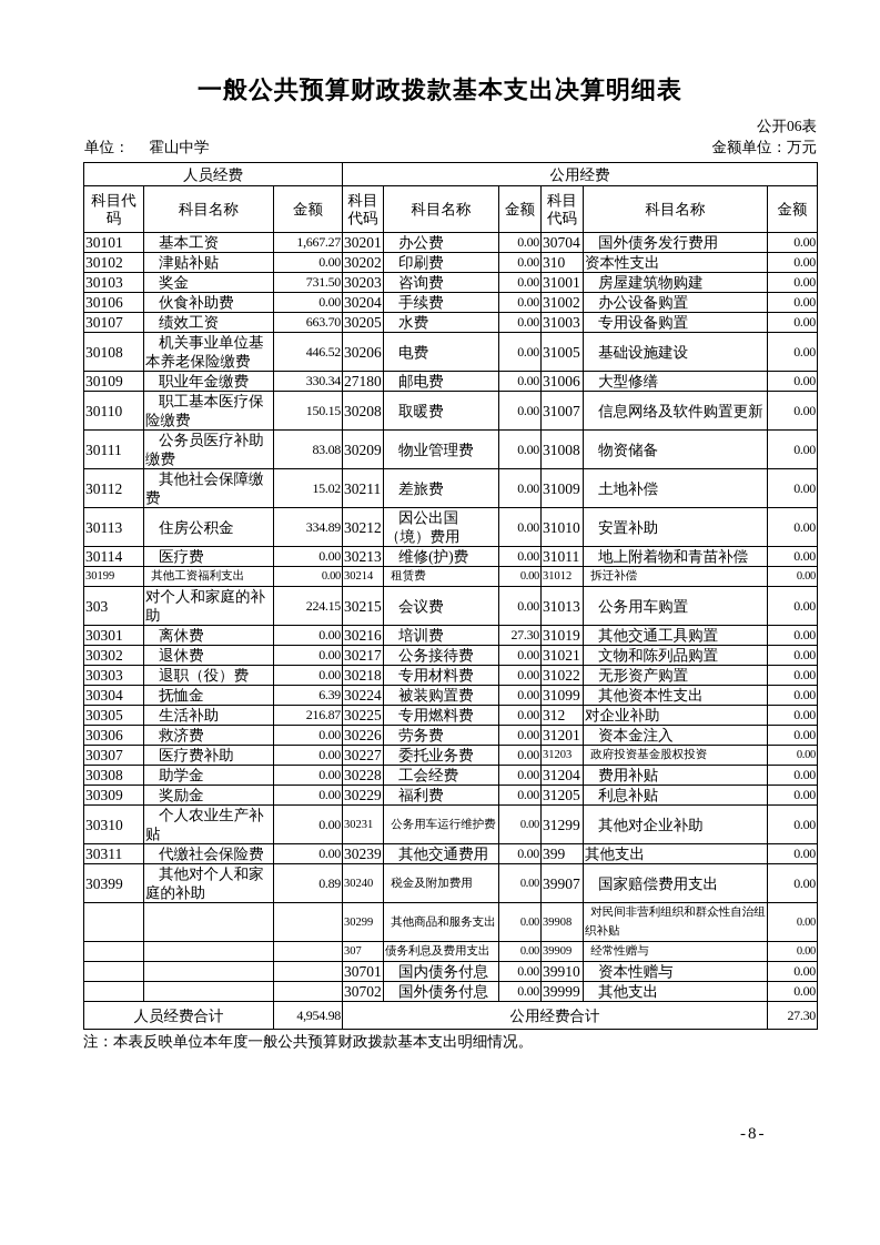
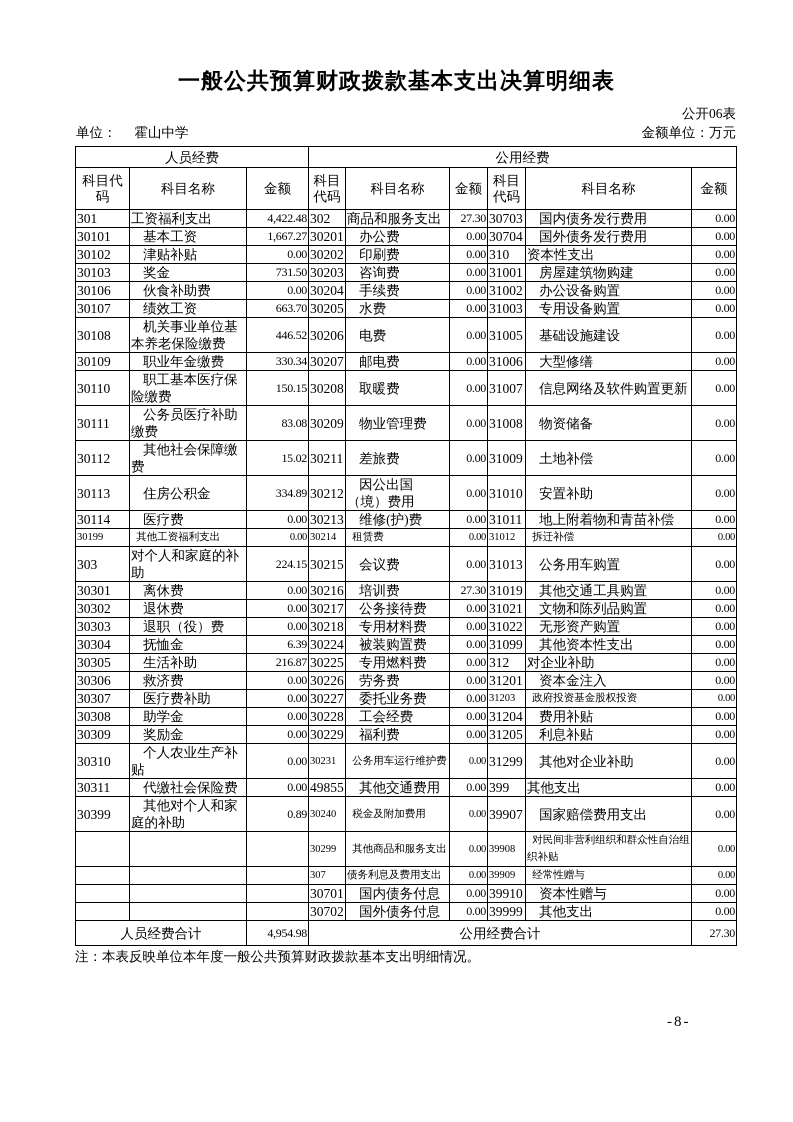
  一般公共预算财政拨款基本支出决算明细表
  公开06表
  单位： 霍山中学
  金额单位：万元
  人员经费	公用经费
  科目代码	科目名称	金额	科目代码	科目名称	金额	科目代码	科目名称	金额
+ 301	工资福利支出	4,422.48	302	商品和服务支出	27.30	30703	国内债务发行费用	0.00
  30101	基本工资	1,667.27	30201	办公费	0.00	30704	国外债务发行费用	0.00
  30102	津贴补贴	0.00	30202	印刷费	0.00	310	资本性支出	0.00
  30103	奖金	731.50	30203	咨询费	0.00	31001	房屋建筑物购建	0.00
  30106	伙食补助费	0.00	30204	手续费	0.00	31002	办公设备购置	0.00
  30107	绩效工资	663.70	30205	水费	0.00	31003	专用设备购置	0.00
  30108	机关事业单位基本养老保险缴费	446.52	30206	电费	0.00	31005	基础设施建设	0.00
- 30109	职业年金缴费	330.34	27180	邮电费	0.00	31006	大型修缮	0.00
+ 30109	职业年金缴费	330.34	30207	邮电费	0.00	31006	大型修缮	0.00
  30110	职工基本医疗保险缴费	150.15	30208	取暖费	0.00	31007	信息网络及软件购置更新	0.00
  30111	公务员医疗补助缴费	83.08	30209	物业管理费	0.00	31008	物资储备	0.00
  30112	其他社会保障缴费	15.02	30211	差旅费	0.00	31009	土地补偿	0.00
  30113	住房公积金	334.89	30212	因公出国（境）费用	0.00	31010	安置补助	0.00
  30114	医疗费	0.00	30213	维修(护)费	0.00	31011	地上附着物和青苗补偿	0.00
  30199	其他工资福利支出	0.00	30214	租赁费	0.00	31012	拆迁补偿	0.00
  303	对个人和家庭的补助	224.15	30215	会议费	0.00	31013	公务用车购置	0.00
  30301	离休费	0.00	30216	培训费	27.30	31019	其他交通工具购置	0.00
  30302	退休费	0.00	30217	公务接待费	0.00	31021	文物和陈列品购置	0.00
  30303	退职（役）费	0.00	30218	专用材料费	0.00	31022	无形资产购置	0.00
  30304	抚恤金	6.39	30224	被装购置费	0.00	31099	其他资本性支出	0.00
  30305	生活补助	216.87	30225	专用燃料费	0.00	312	对企业补助	0.00
  30306	救济费	0.00	30226	劳务费	0.00	31201	资本金注入	0.00
  30307	医疗费补助	0.00	30227	委托业务费	0.00	31203	政府投资基金股权投资	0.00
  30308	助学金	0.00	30228	工会经费	0.00	31204	费用补贴	0.00
  30309	奖励金	0.00	30229	福利费	0.00	31205	利息补贴	0.00
  30310	个人农业生产补贴	0.00	30231	公务用车运行维护费	0.00	31299	其他对企业补助	0.00
- 30311	代缴社会保险费	0.00	30239	其他交通费用	0.00	399	其他支出	0.00
+ 30311	代缴社会保险费	0.00	49855	其他交通费用	0.00	399	其他支出	0.00
  30399	其他对个人和家庭的补助	0.89	30240	税金及附加费用	0.00	39907	国家赔偿费用支出	0.00
  			30299	其他商品和服务支出	0.00	39908	对民间非营利组织和群众性自治组织补贴	0.00
  			307	债务利息及费用支出	0.00	39909	经常性赠与	0.00
  			30701	国内债务付息	0.00	39910	资本性赠与	0.00
  			30702	国外债务付息	0.00	39999	其他支出	0.00
  人员经费合计	4,954.98	公用经费合计	27.30
  注：本表反映单位本年度一般公共预算财政拨款基本支出明细情况。
  -8-
